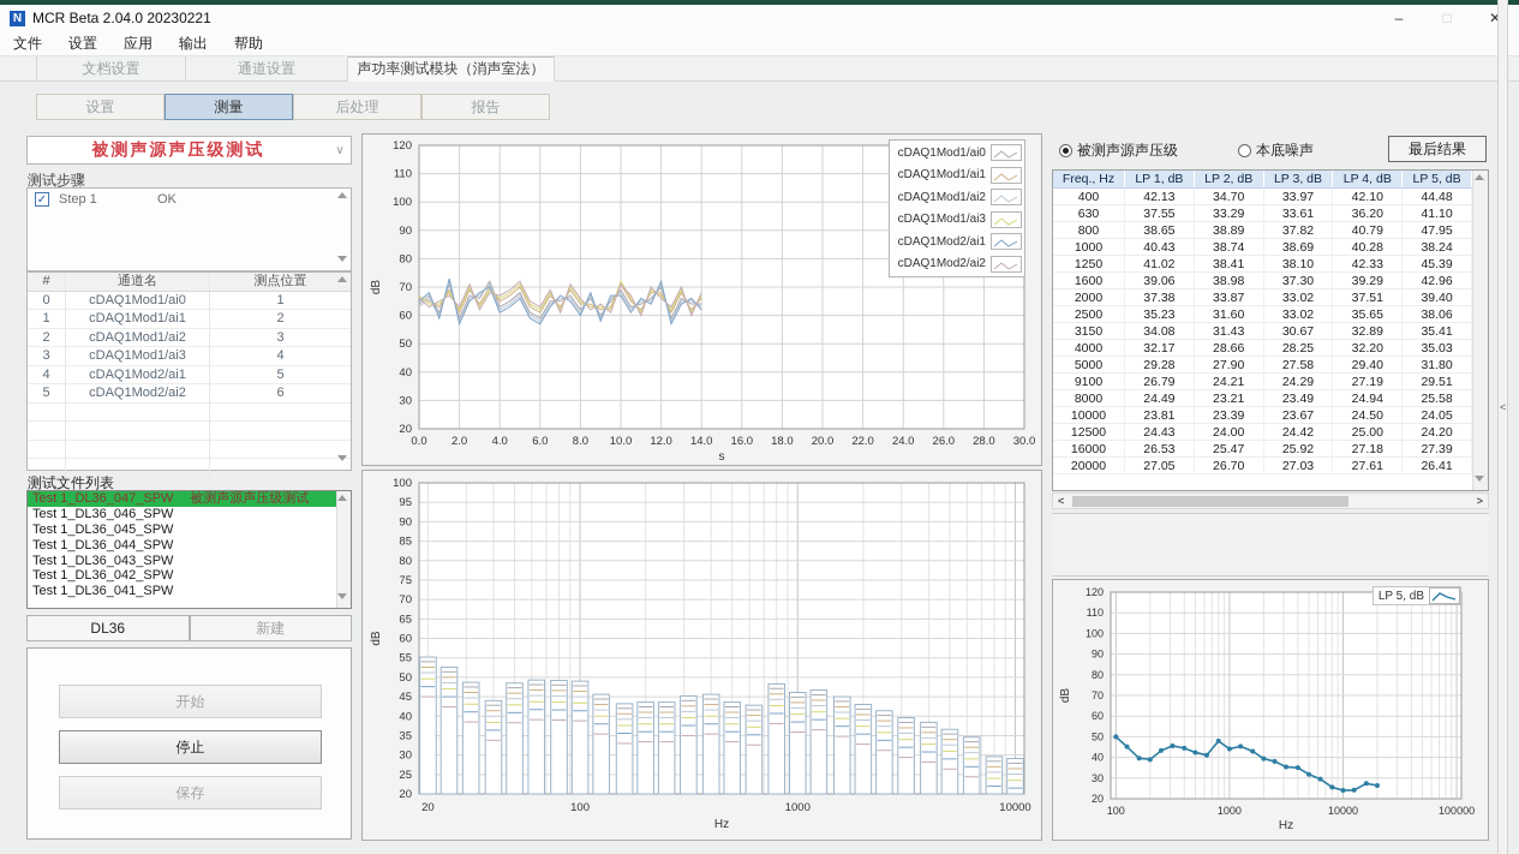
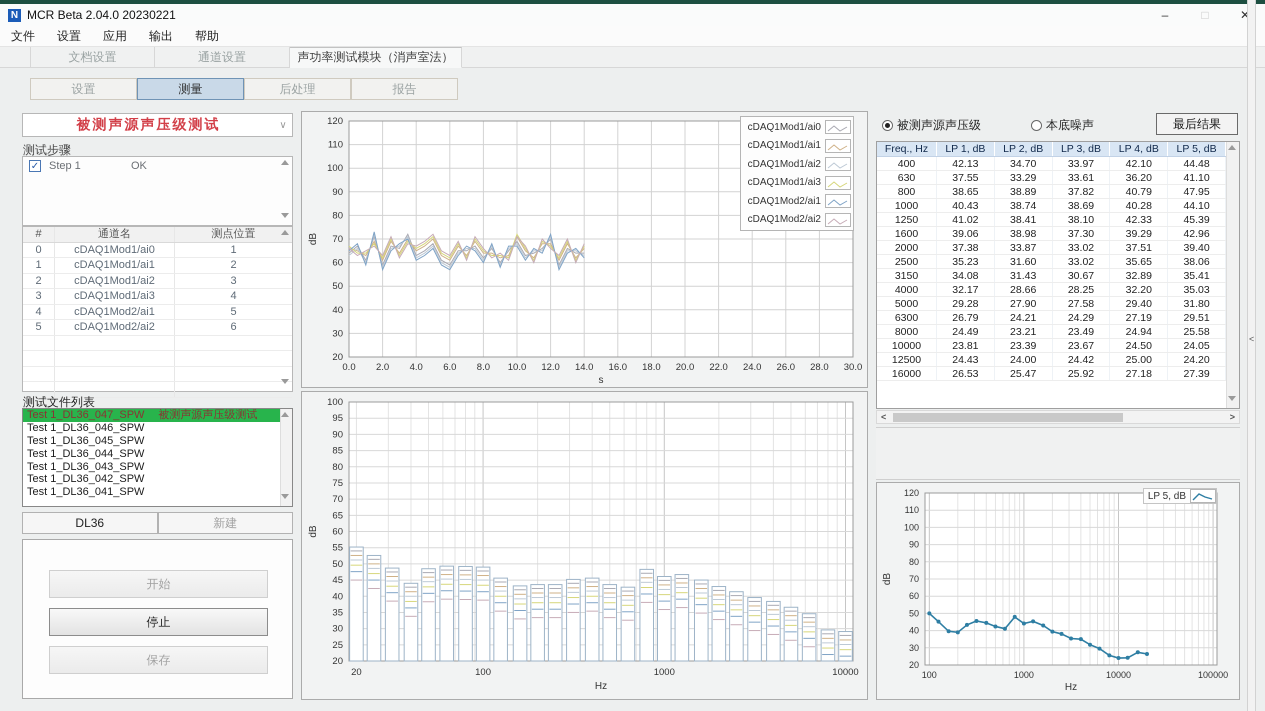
  N
  MCR Beta 2.04.0 20230221
  –
  □
  ✕
  文件
  设置
  应用
  输出
  帮助
  文档设置
  通道设置
  声功率测试模块（消声室法）
  设置
  测量
  后处理
  报告
  被测声源声压级测试
  ∨
  测试步骤
  ✓
  Step 1
  OK
  #
  通道名
  测点位置
  0
  cDAQ1Mod1/ai0
  1
  1
  cDAQ1Mod1/ai1
  2
  2
  cDAQ1Mod1/ai2
  3
  3
  cDAQ1Mod1/ai3
  4
  4
  cDAQ1Mod2/ai1
  5
  5
  cDAQ1Mod2/ai2
  6
  测试文件列表
  Test 1_DL36_047_SPW 被测声源声压级测试
  Test 1_DL36_046_SPW
  Test 1_DL36_045_SPW
  Test 1_DL36_044_SPW
  Test 1_DL36_043_SPW
  Test 1_DL36_042_SPW
  Test 1_DL36_041_SPW
  DL36
  新建
  开始
  停止
  保存
  0.0
  2.0
  4.0
  6.0
  8.0
  10.0
  12.0
  14.0
  16.0
  18.0
  20.0
  22.0
  24.0
  26.0
  28.0
  30.0
  20
  30
  40
  50
  60
  70
  80
  90
  100
  110
  120
  s
  cDAQ1Mod1/ai0
  cDAQ1Mod1/ai1
  cDAQ1Mod1/ai2
  cDAQ1Mod1/ai3
  cDAQ1Mod2/ai1
  cDAQ1Mod2/ai2
  20
  25
  30
  35
  40
  45
  50
  55
  60
  65
  70
  75
  80
  85
  90
  95
  100
  20
  100
  1000
  10000
  Hz
  被测声源声压级
  本底噪声
  最后结果
  Freq., Hz
  LP 1, dB
  LP 2, dB
  LP 3, dB
  LP 4, dB
  LP 5, dB
  400
  42.13
  34.70
  33.97
  42.10
  44.48
  630
  37.55
  33.29
  33.61
  36.20
  41.10
  800
  38.65
  38.89
  37.82
  40.79
  47.95
  1000
  40.43
  38.74
  38.69
  40.28
- 38.24
+ 44.10
  1250
  41.02
  38.41
  38.10
  42.33
  45.39
  1600
  39.06
  38.98
  37.30
  39.29
  42.96
  2000
  37.38
  33.87
  33.02
  37.51
  39.40
  2500
  35.23
  31.60
  33.02
  35.65
  38.06
  3150
  34.08
  31.43
  30.67
  32.89
  35.41
  4000
  32.17
  28.66
  28.25
  32.20
  35.03
  5000
  29.28
  27.90
  27.58
  29.40
  31.80
- 9100
+ 6300
  26.79
  24.21
  24.29
  27.19
  29.51
  8000
  24.49
  23.21
  23.49
  24.94
  25.58
  10000
  23.81
  23.39
  23.67
  24.50
  24.05
  12500
  24.43
  24.00
  24.42
  25.00
  24.20
  16000
  26.53
  25.47
  25.92
  27.18
  27.39
- 20000
- 27.05
- 26.70
- 27.03
- 27.61
- 26.41
  <
  >
  20
  30
  40
  50
  60
  70
  80
  90
  100
  110
  120
  100
  1000
  10000
  100000
  Hz
  LP 5, dB
  <
